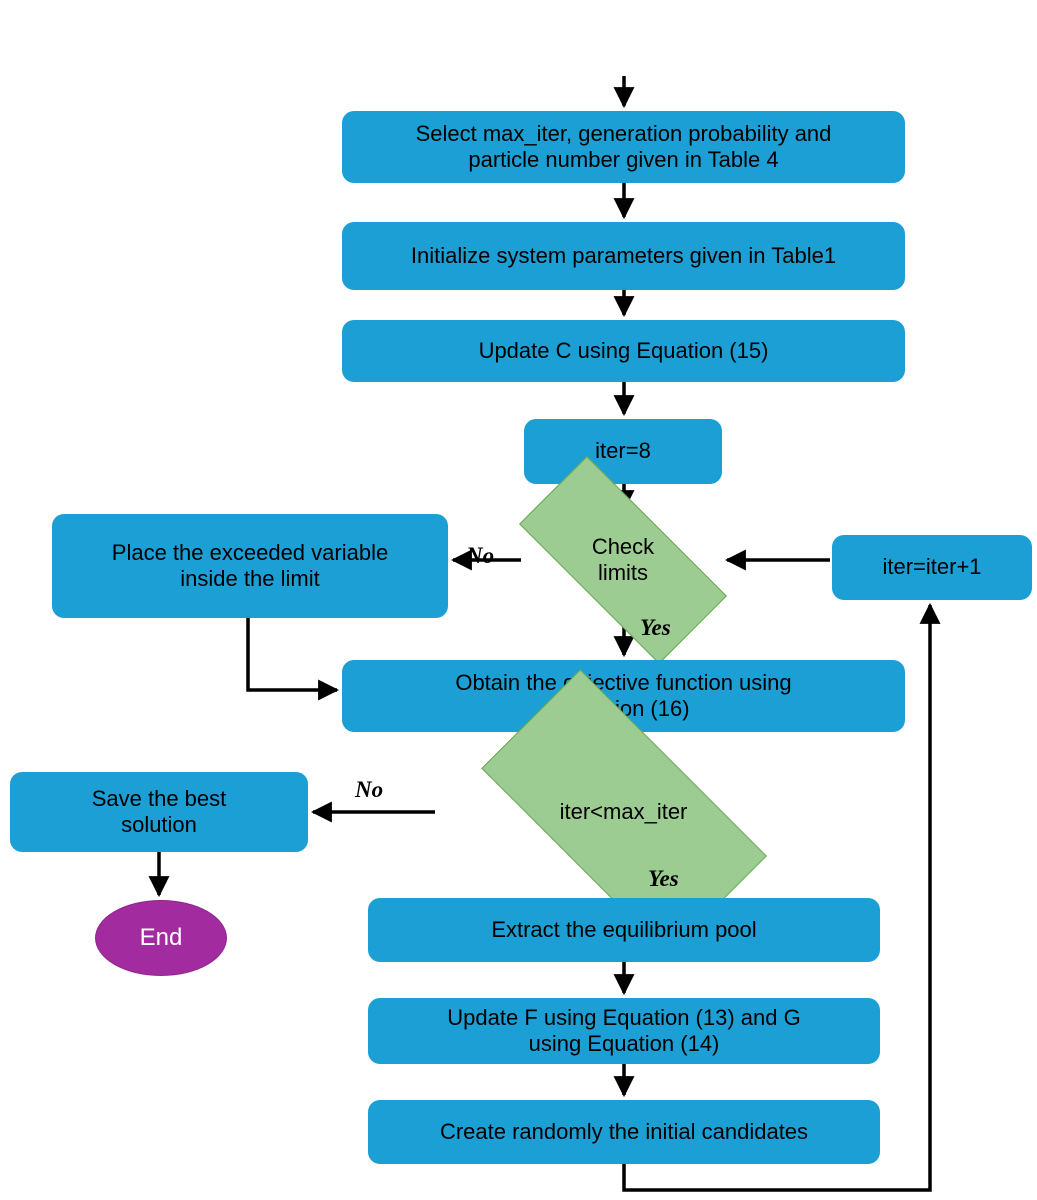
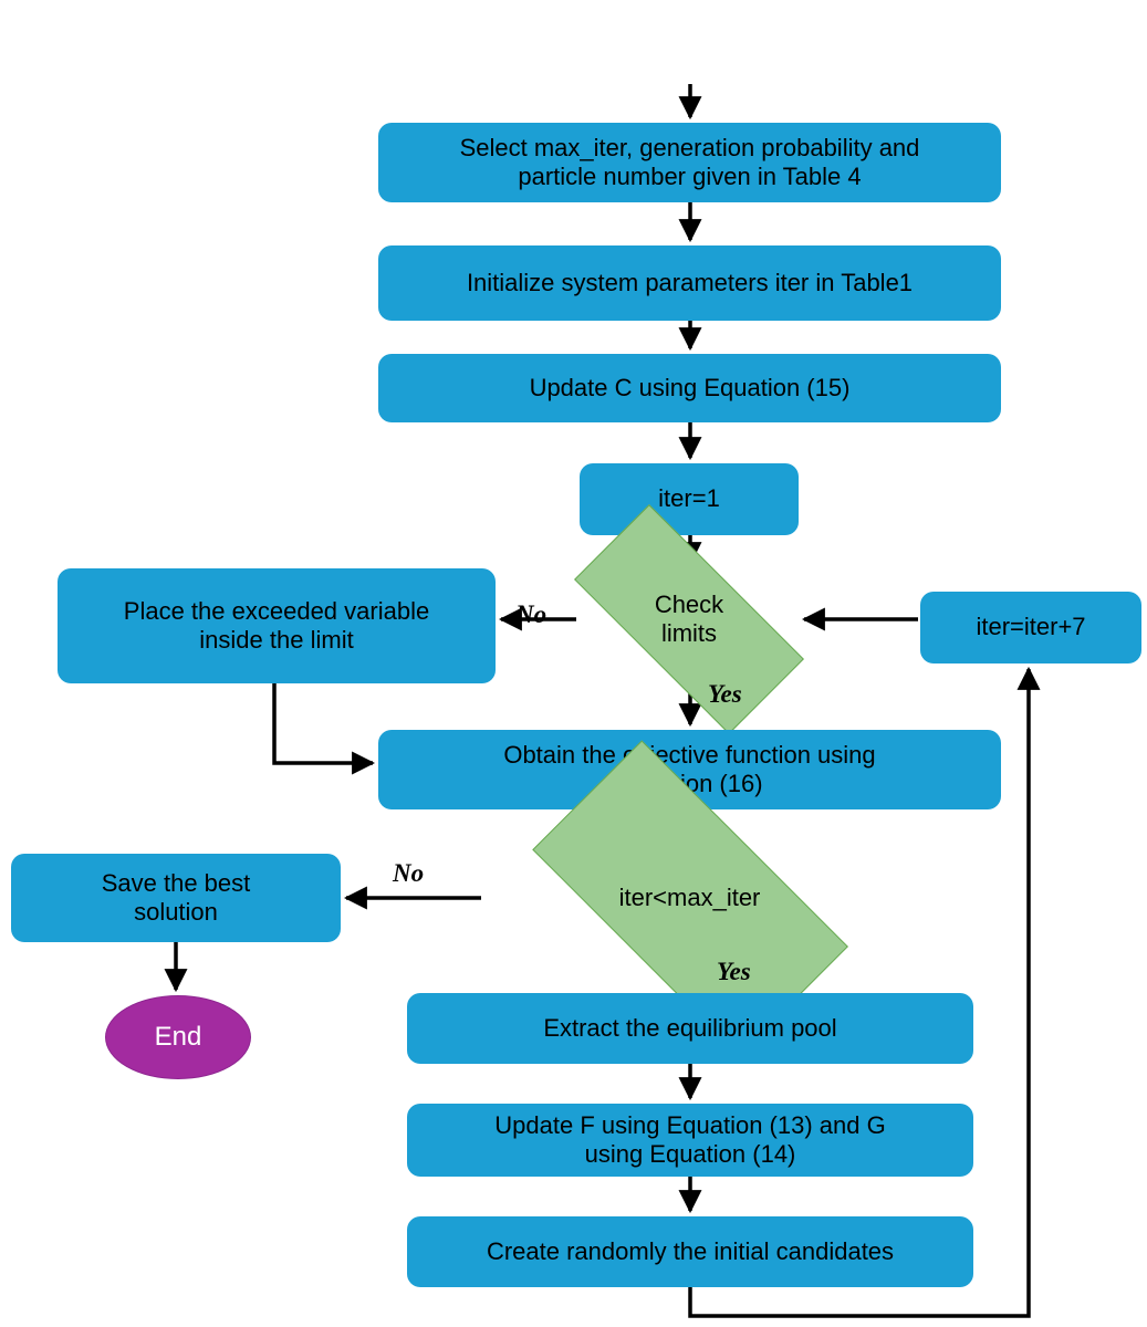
  Select max_iter, generation probability and
  particle number given in Table 4
- Initialize system parameters given in Table1
+ Initialize system parameters iter in Table1
  Update C using Equation (15)
- iter=8
+ iter=1
  Check
  limits
  Place the exceeded variable
  inside the limit
- iter=iter+1
+ iter=iter+7
  Obtain theective function using
  iter<max_iter
  Save the best
  solution
  End
  Extract the equilibrium pool
  Update F using Equation (13) and G
  using Equation (14)
  Create randomly the initial candidates
  No
  Yes
  No
  Yes
